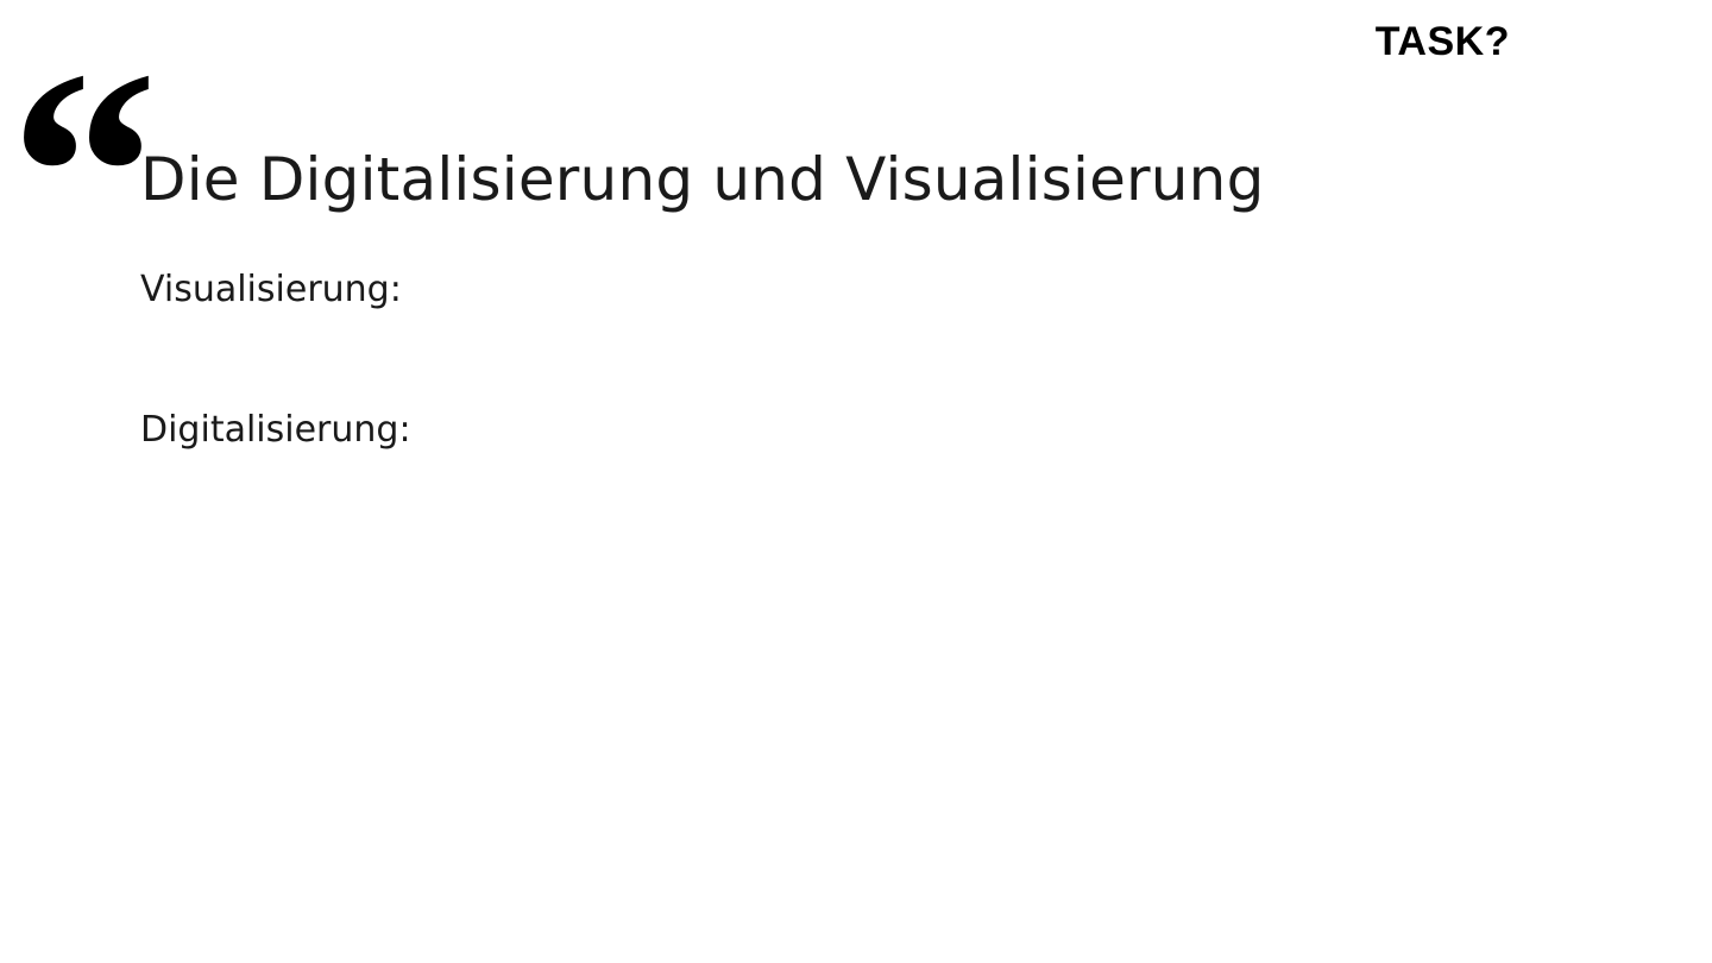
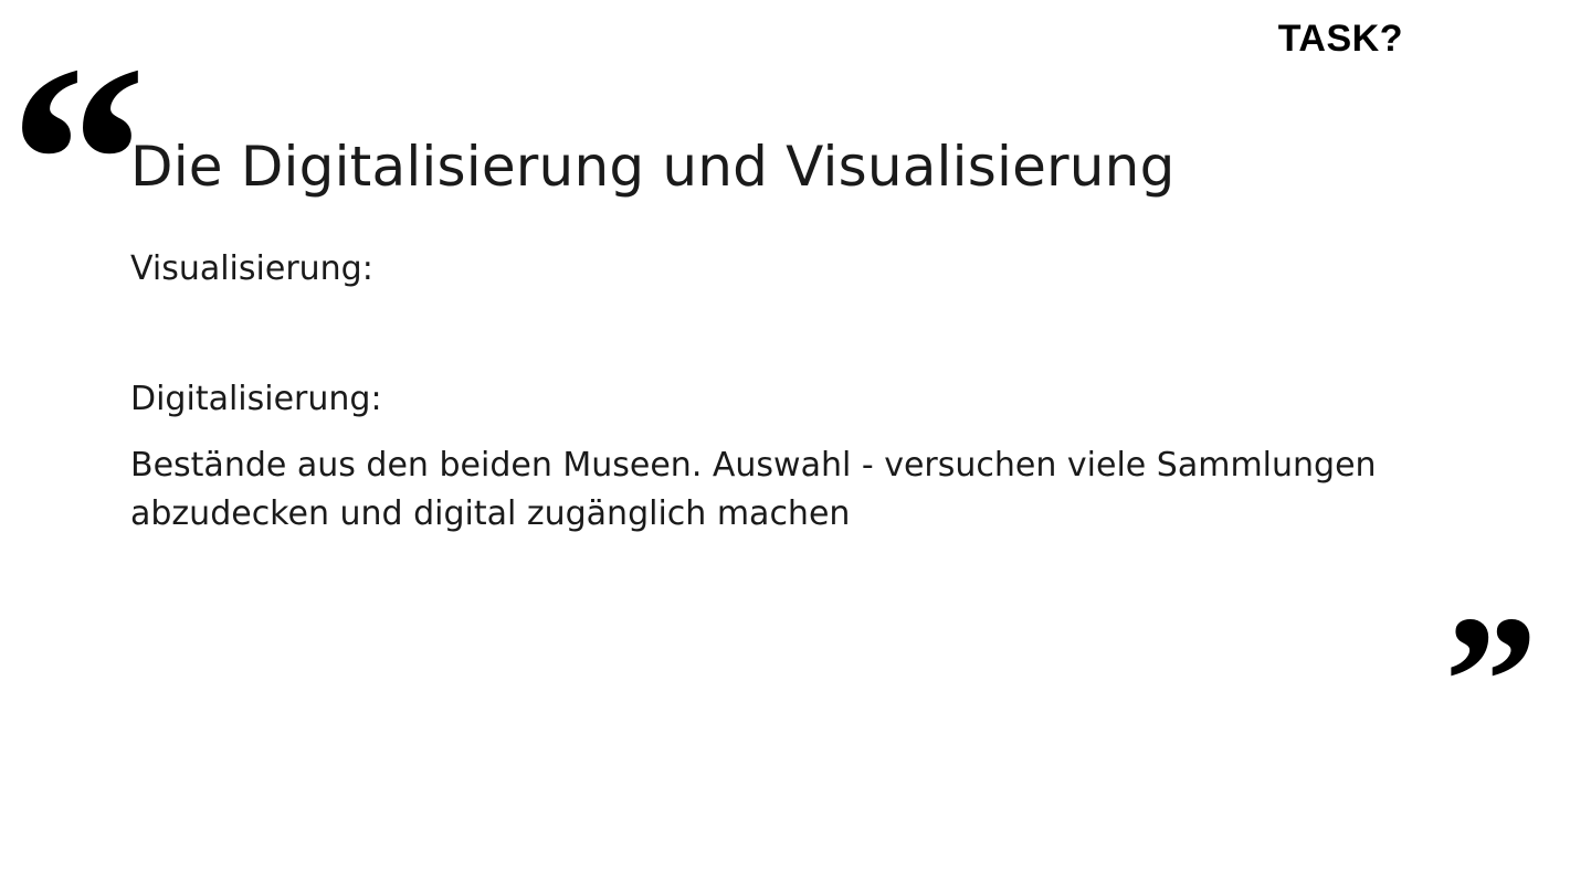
  TASK?
  “
  Die Digitalisierung und Visualisierung
  Visualisierung:
  Digitalisierung:
+ Bestände aus den beiden Museen. Auswahl - versuchen viele Sammlungen abzudecken und digital zugänglich machen
+ ”
